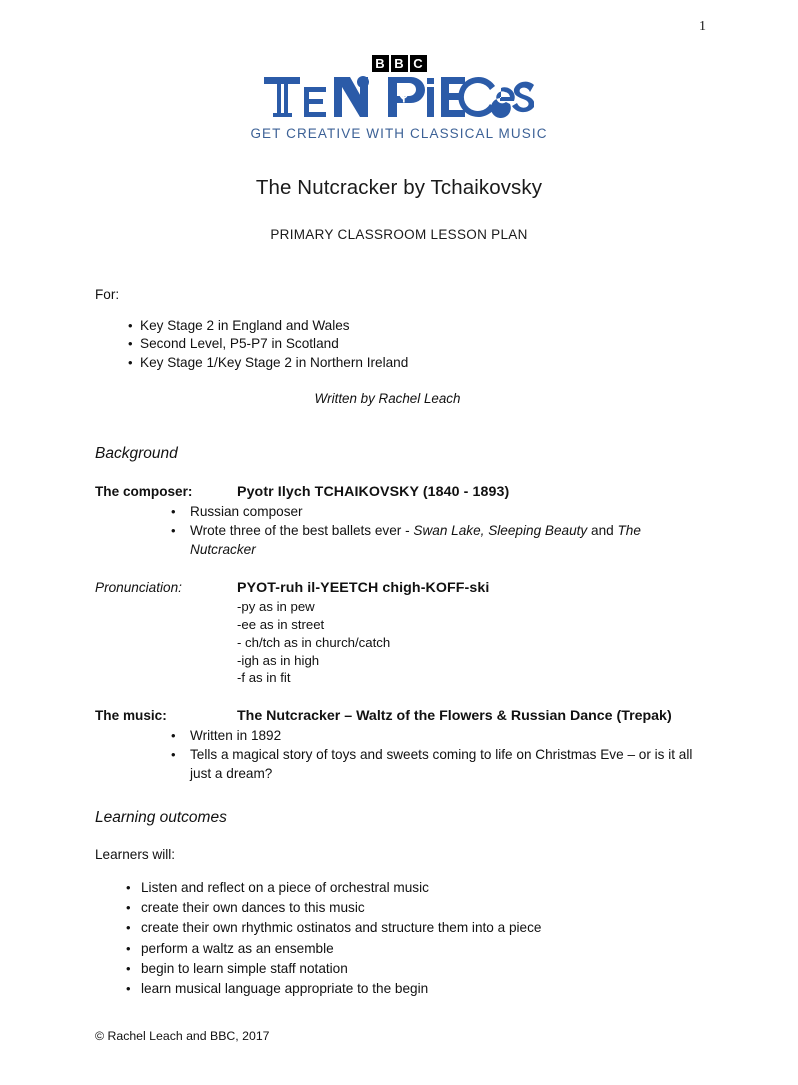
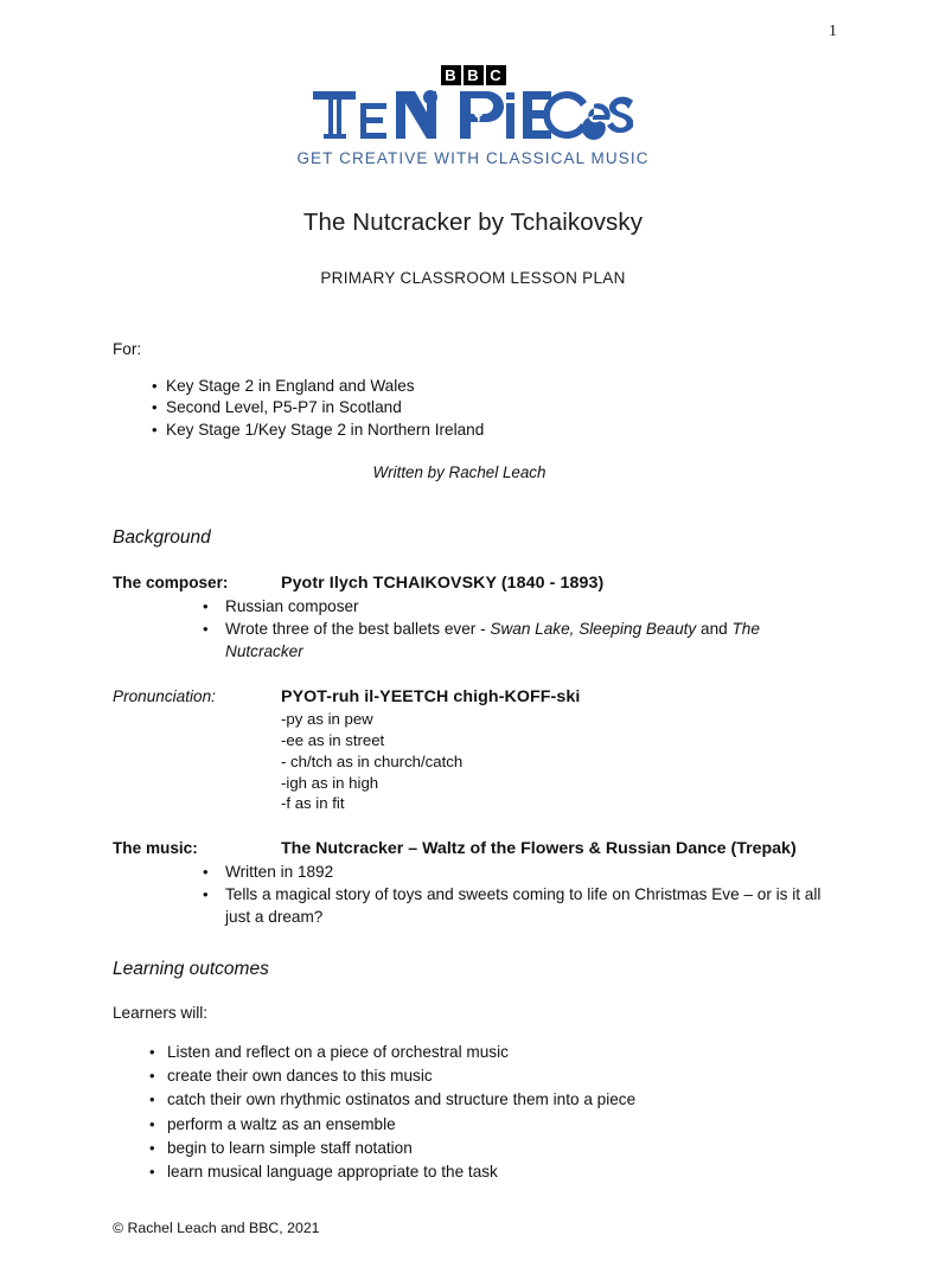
  1
  B
  B
  C
  GET CREATIVE WITH CLASSICAL MUSIC
  The Nutcracker by Tchaikovsky
  PRIMARY CLASSROOM LESSON PLAN
  For:
  Key Stage 2 in England and Wales
  Second Level, P5-P7 in Scotland
  Key Stage 1/Key Stage 2 in Northern Ireland
  Written by Rachel Leach
  Background
  The composer:
  Pyotr Ilych TCHAIKOVSKY (1840 - 1893)
  Russian composer
  Wrote three of the best ballets ever - Swan Lake, Sleeping Beauty and The Nutcracker
  Pronunciation:
  PYOT-ruh il-YEETCH chigh-KOFF-ski
  -py as in pew
  -ee as in street
  - ch/tch as in church/catch
  -igh as in high
  -f as in fit
  The music:
  The Nutcracker – Waltz of the Flowers & Russian Dance (Trepak)
  Written in 1892
  Tells a magical story of toys and sweets coming to life on Christmas Eve – or is it all just a dream?
  Learning outcomes
  Learners will:
  Listen and reflect on a piece of orchestral music
  create their own dances to this music
- create their own rhythmic ostinatos and structure them into a piece
+ catch their own rhythmic ostinatos and structure them into a piece
  perform a waltz as an ensemble
  begin to learn simple staff notation
- learn musical language appropriate to the begin
+ learn musical language appropriate to the task
- © Rachel Leach and BBC, 2017
+ © Rachel Leach and BBC, 2021
